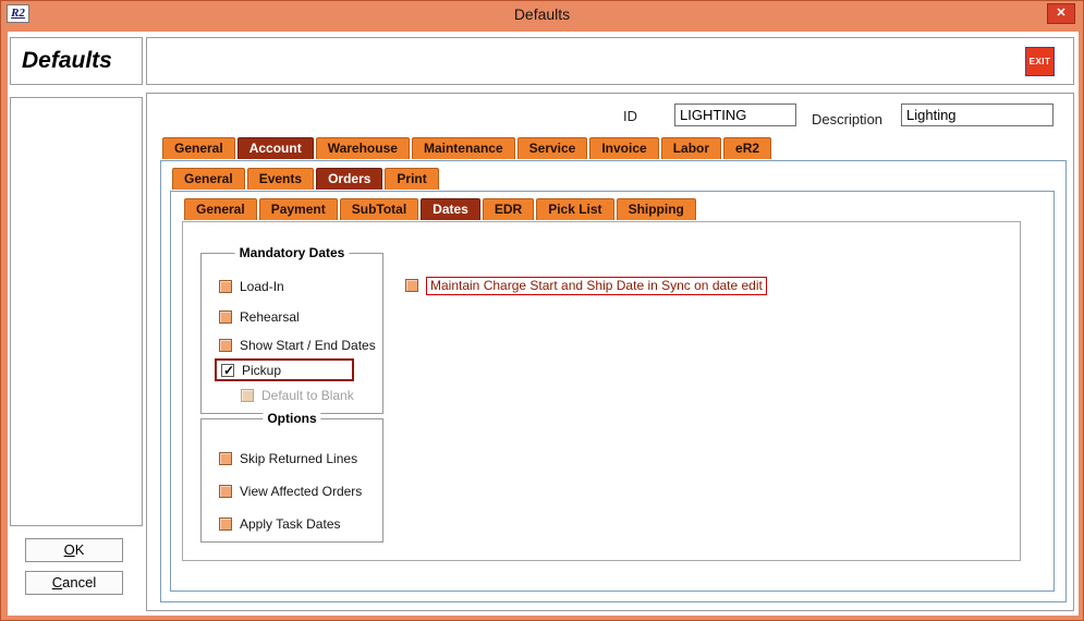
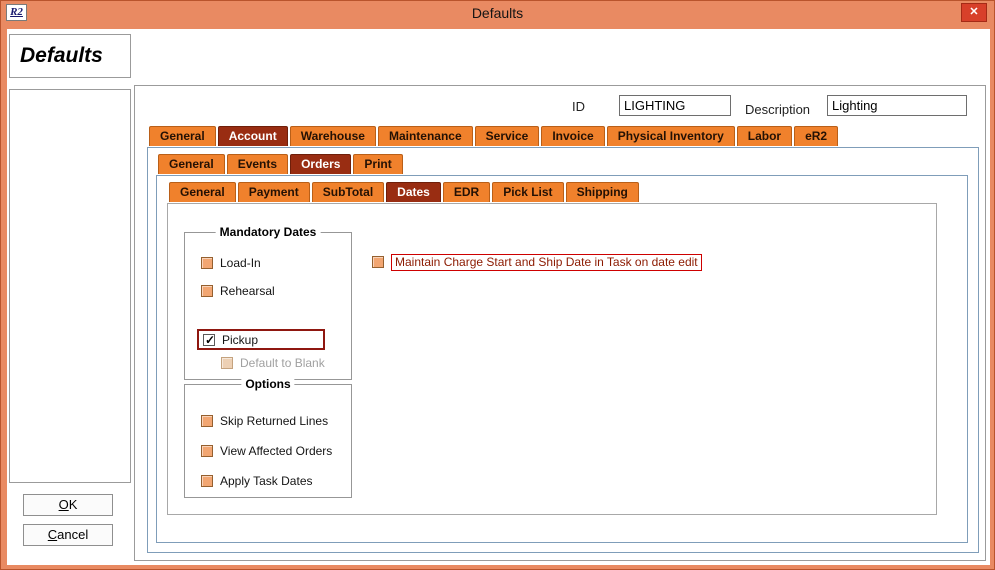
  R2
  Defaults
  ✕
  Defaults
  OK
  Cancel
- EXIT
  ID
  LIGHTING
  Description
  Lighting
  General
  Account
  Warehouse
  Maintenance
  Service
  Invoice
+ Physical Inventory
  Labor
  eR2
  General
  Events
  Orders
  Print
  General
  Payment
  SubTotal
  Dates
  EDR
  Pick List
  Shipping
  Mandatory Dates
  Load-In
  Rehearsal
- Show Start / End Dates
  Pickup
  Default to Blank
- Maintain Charge Start and Ship Date in Sync on date edit
+ Maintain Charge Start and Ship Date in Task on date edit
  Options
  Skip Returned Lines
  View Affected Orders
  Apply Task Dates
